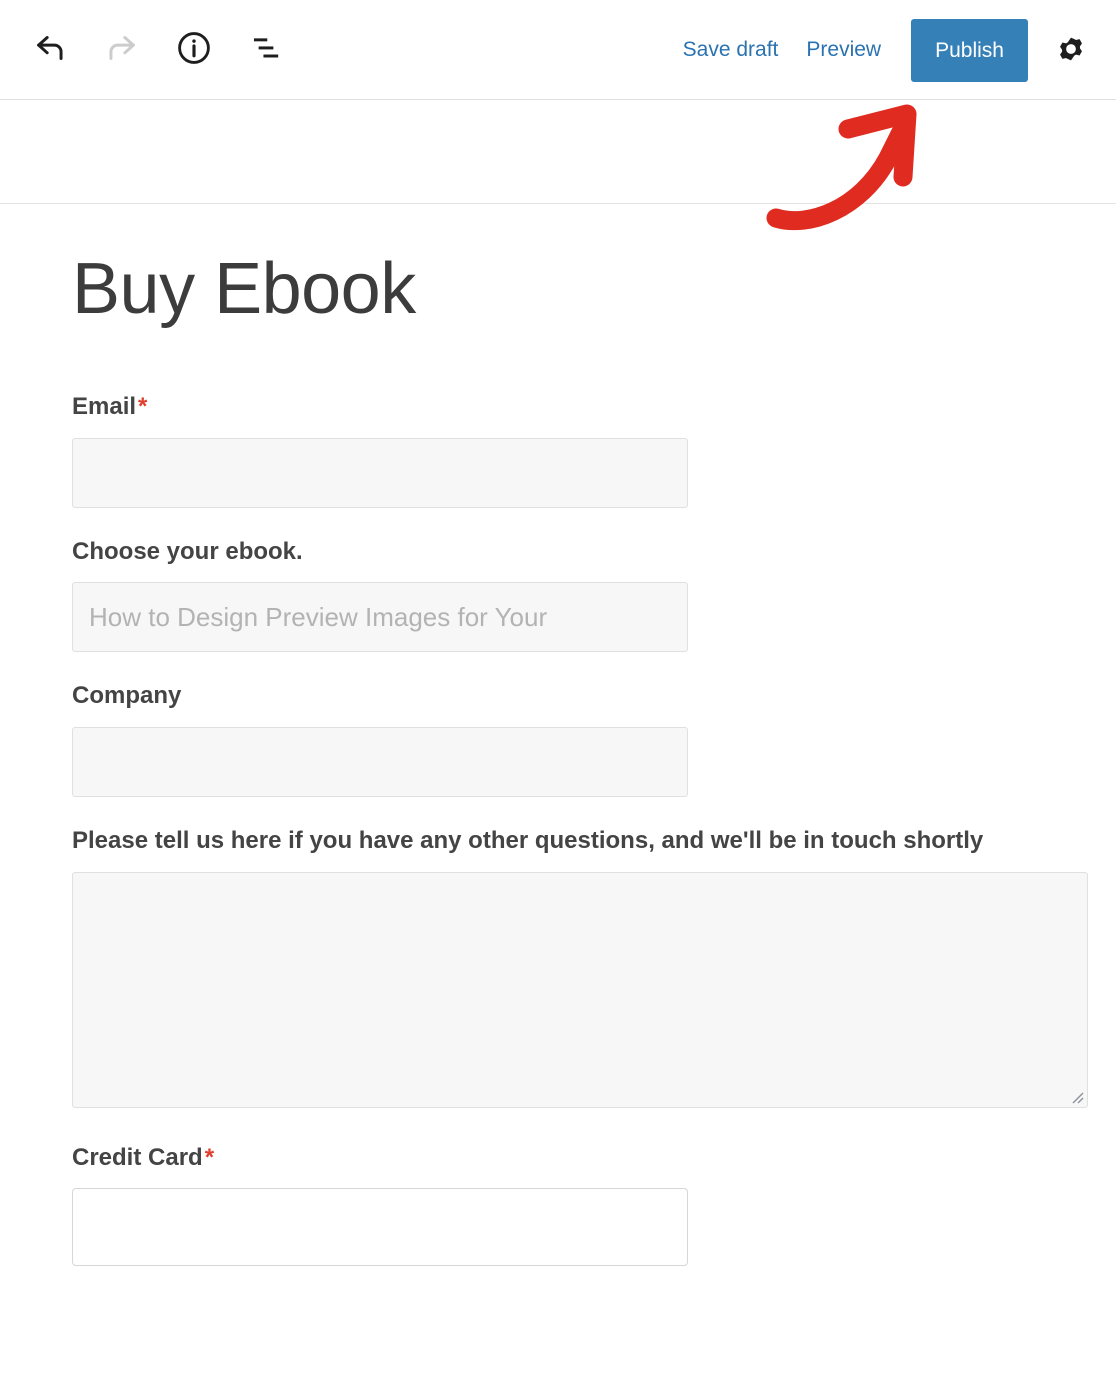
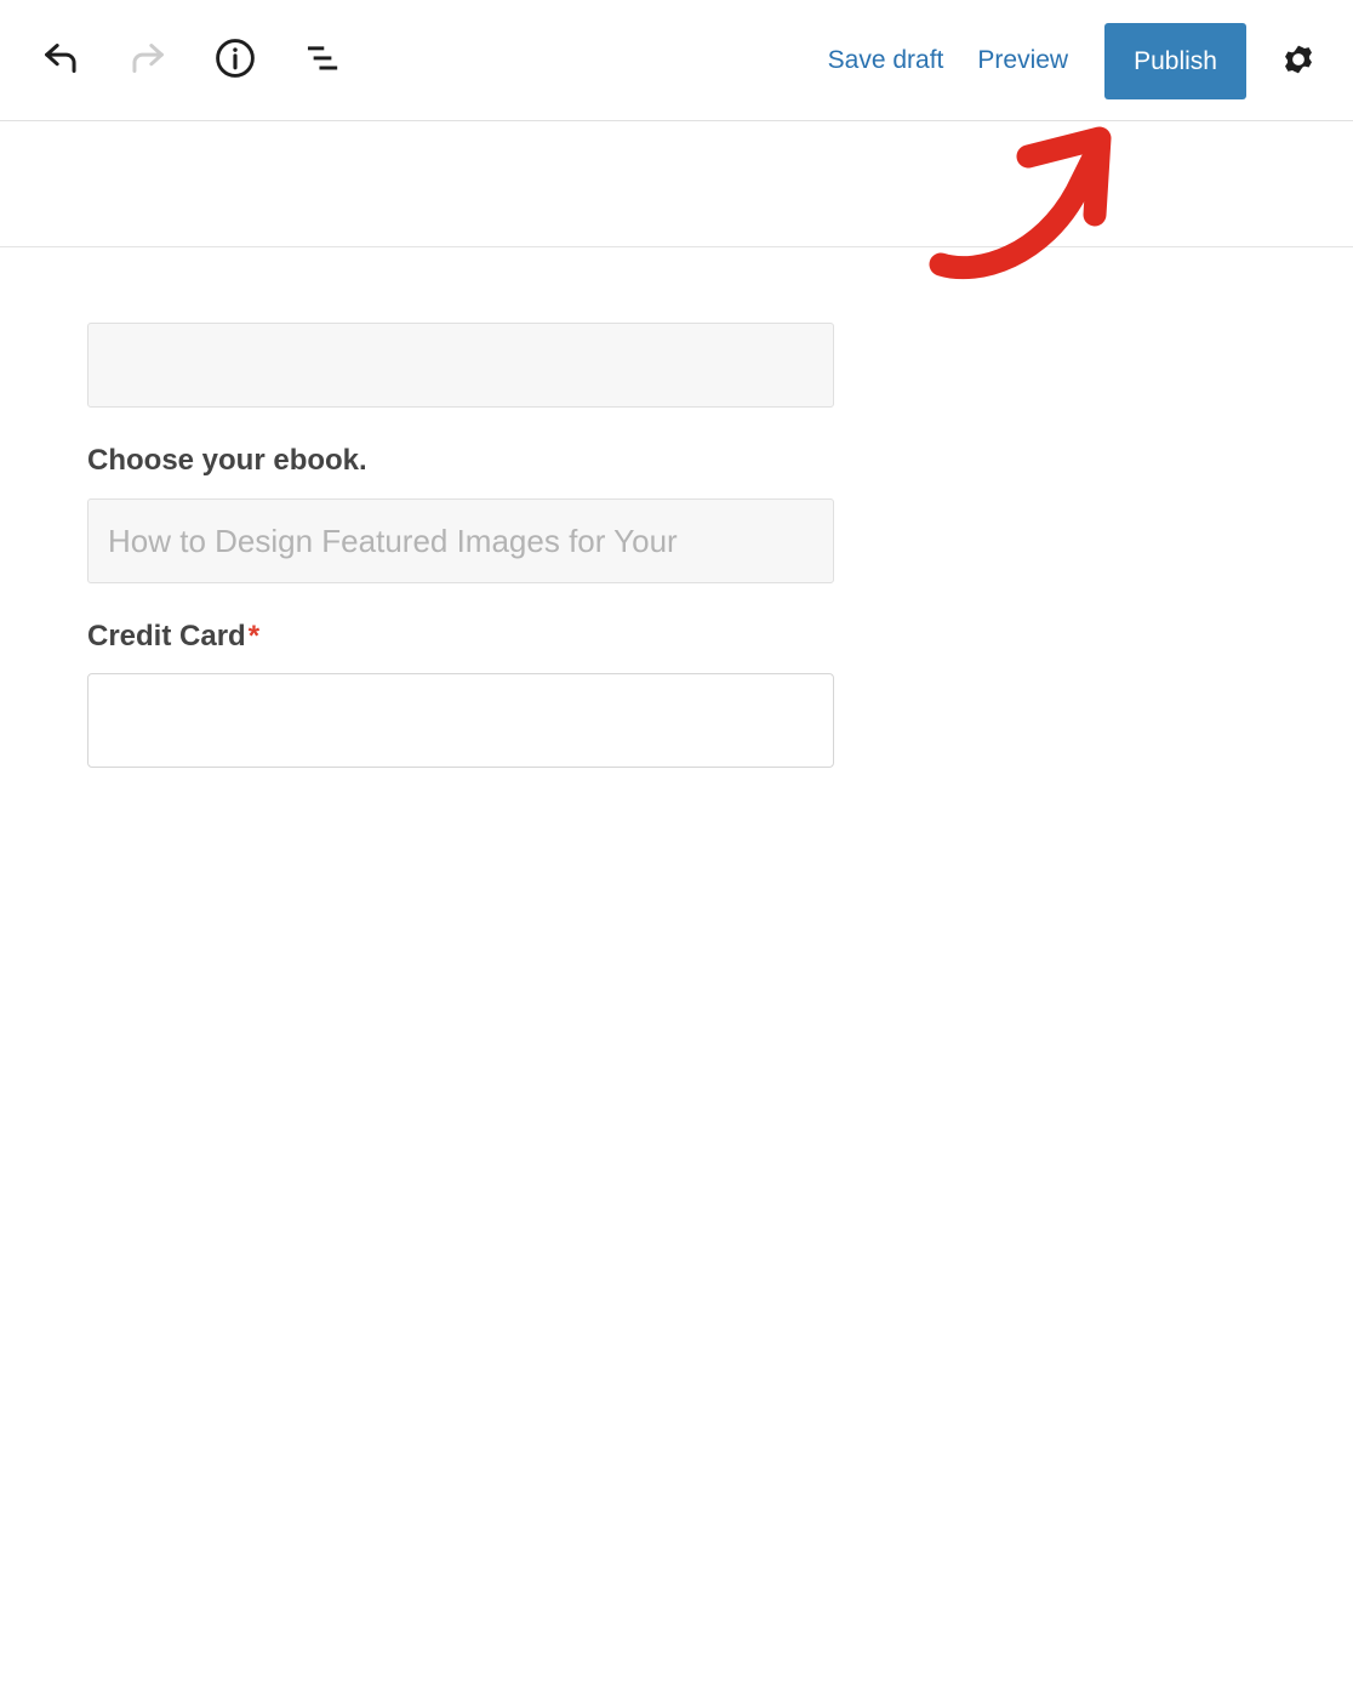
  Save draft
  Preview
  Publish
- Buy Ebook
- Email*
  Choose your ebook.
- How to Design Preview Images for Your
+ How to Design Featured Images for Your
- Company
- Please tell us here if you have any other questions, and we'll be in touch shortly
  Credit Card*
